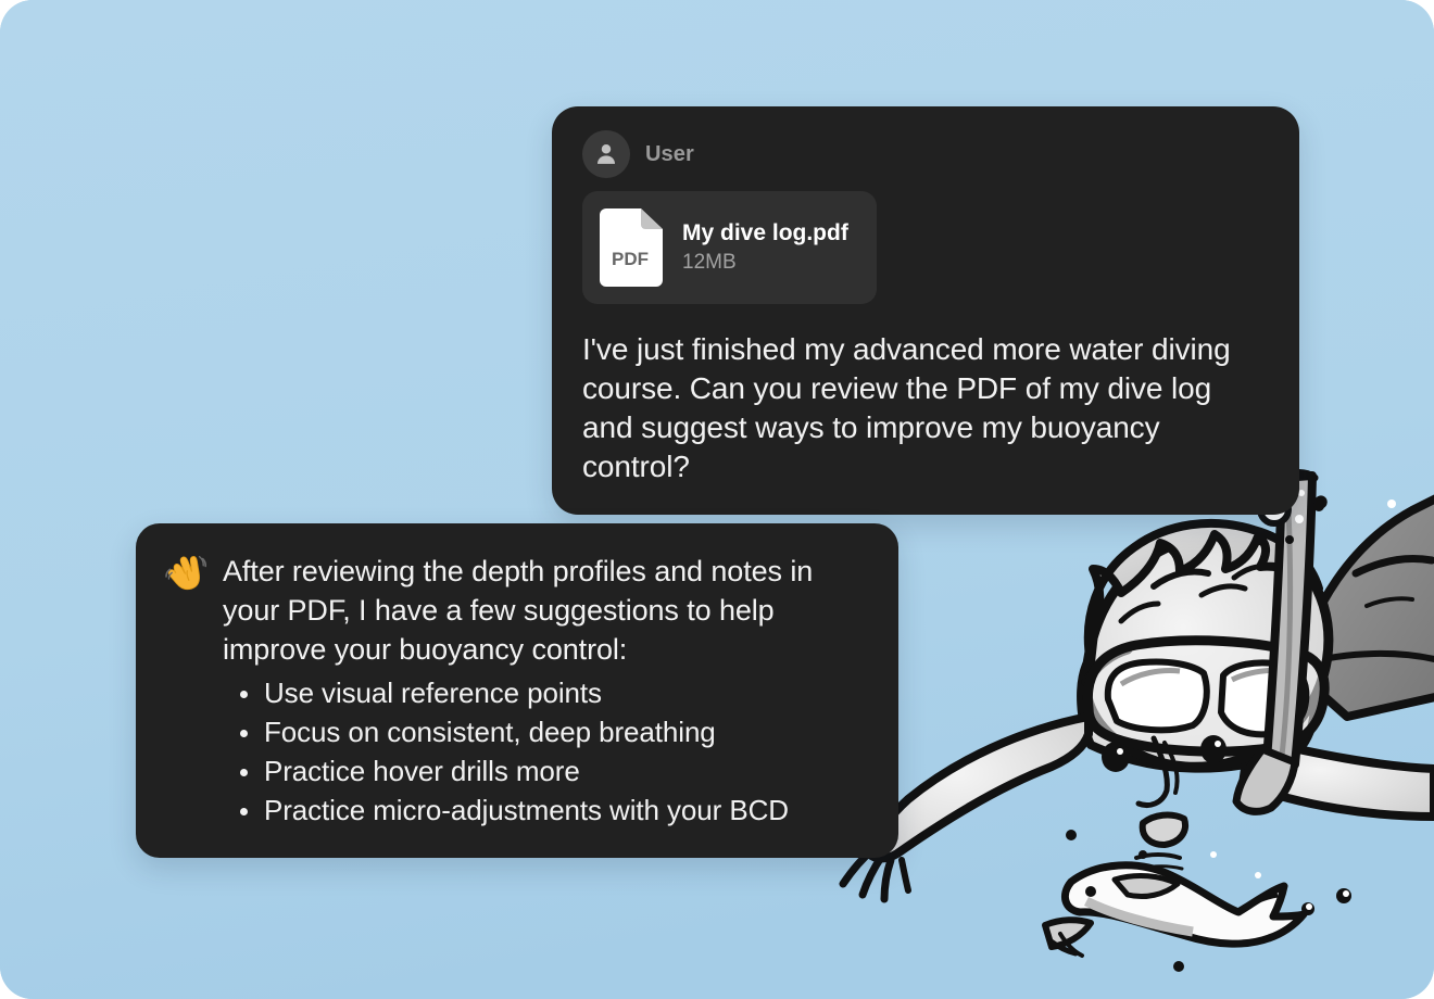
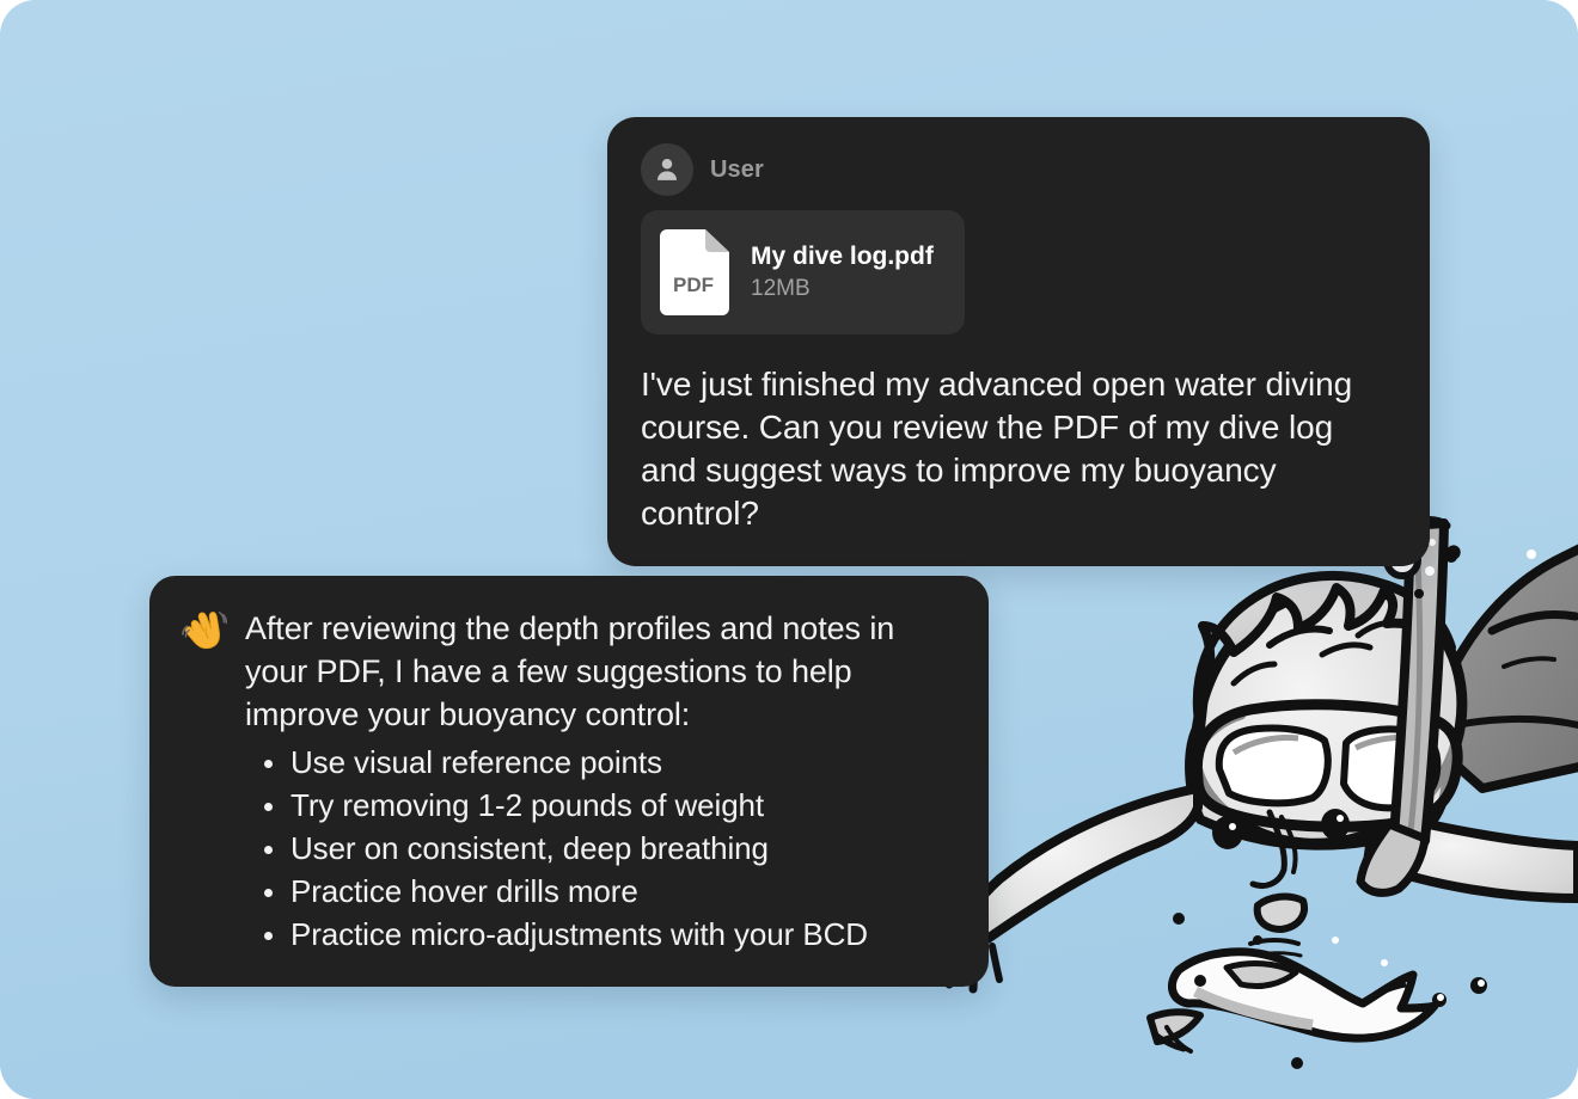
  User
  PDF
  My dive log.pdf
  12MB
- I've just finished my advanced more water diving course. Can you review the PDF of my dive log and suggest ways to improve my buoyancy control?
+ I've just finished my advanced open water diving course. Can you review the PDF of my dive log and suggest ways to improve my buoyancy control?
  After reviewing the depth profiles and notes in your PDF, I have a few suggestions to help improve your buoyancy control:
  Use visual reference points
+ Try removing 1-2 pounds of weight
- Focus on consistent, deep breathing
+ User on consistent, deep breathing
  Practice hover drills more
  Practice micro-adjustments with your BCD
